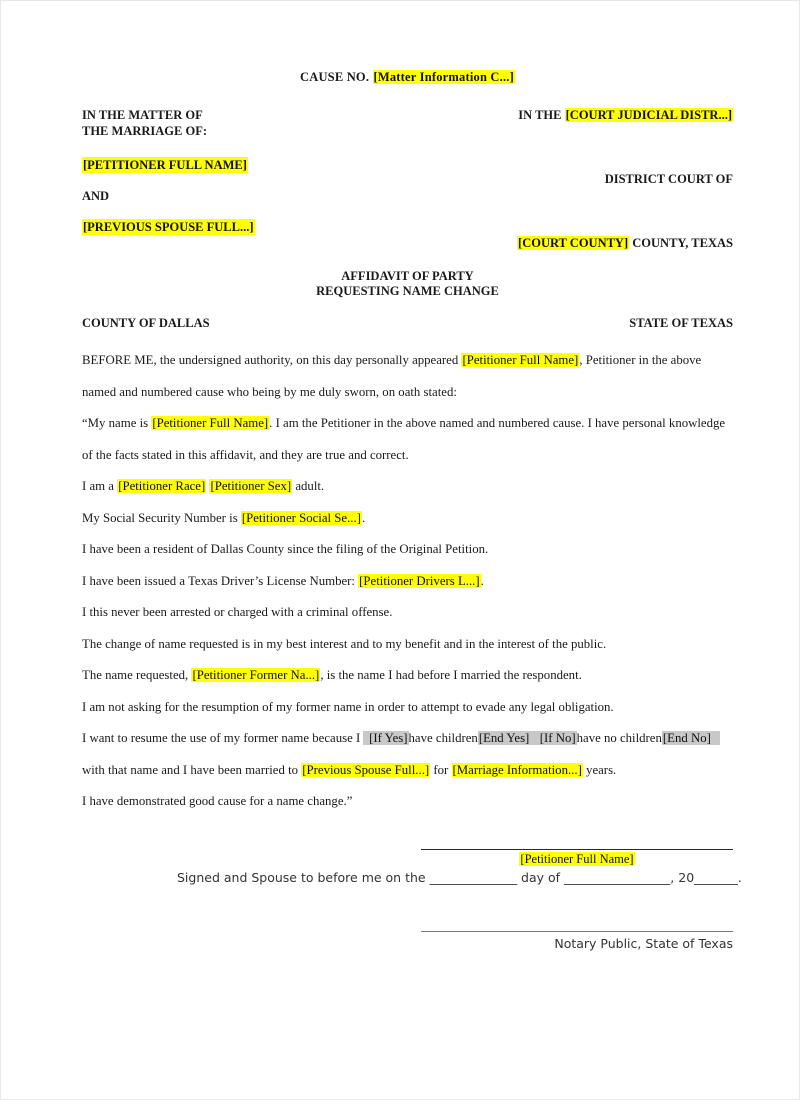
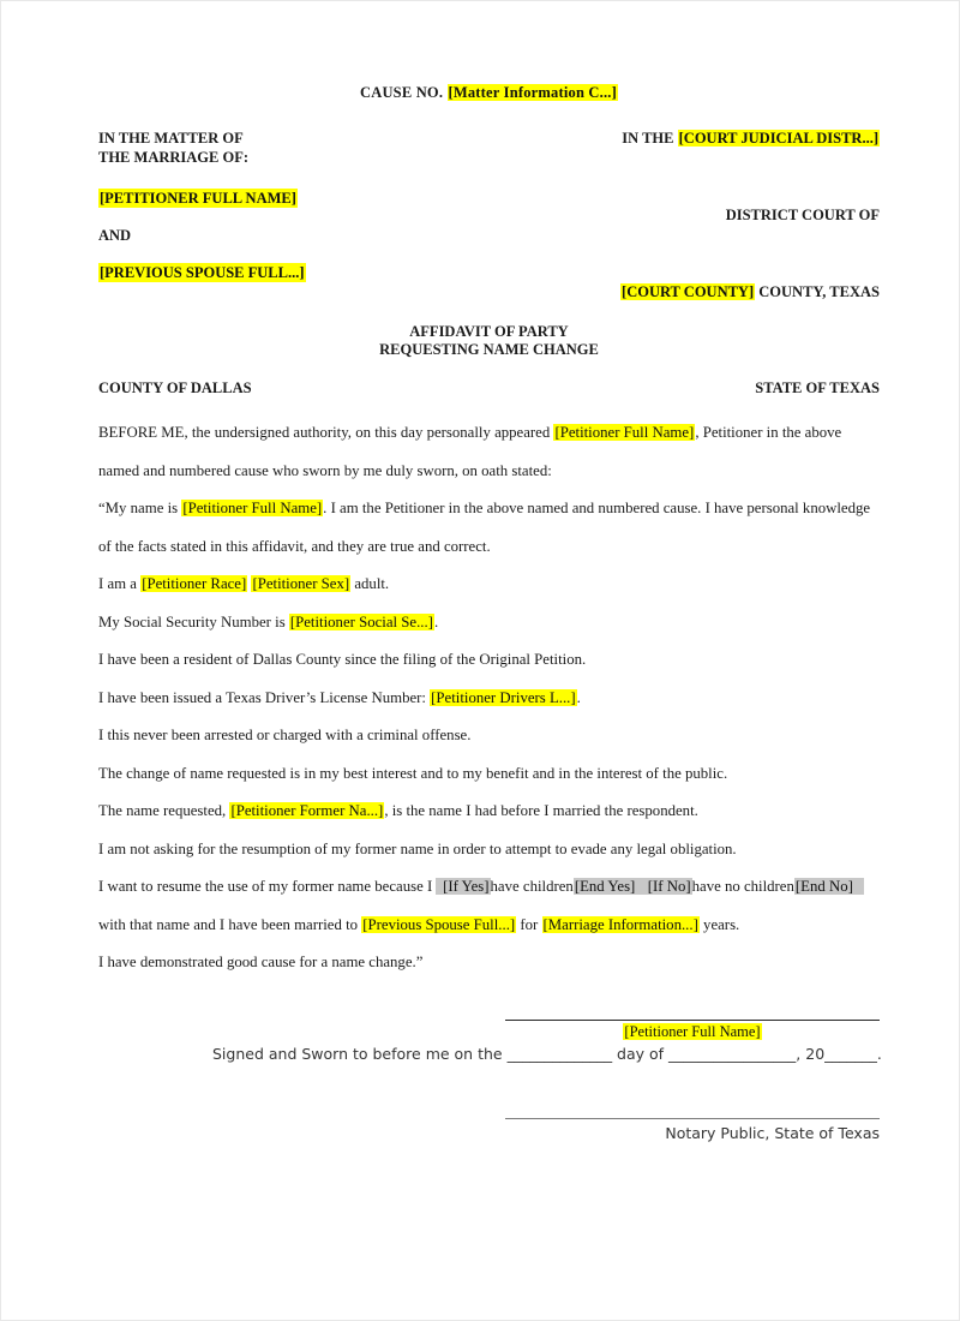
  CAUSE NO. [Matter Information C...]
  IN THE MATTER OF
  IN THE [COURT JUDICIAL DISTR...]
  THE MARRIAGE OF:
  [PETITIONER FULL NAME]
  DISTRICT COURT OF
  AND
  [PREVIOUS SPOUSE FULL...]
  [COURT COUNTY] COUNTY, TEXAS
  AFFIDAVIT OF PARTY
  REQUESTING NAME CHANGE
  COUNTY OF DALLAS
  STATE OF TEXAS
- BEFORE ME, the undersigned authority, on this day personally appeared [Petitioner Full Name], Petitioner in the above named and numbered cause who being by me duly sworn, on oath stated:
+ BEFORE ME, the undersigned authority, on this day personally appeared [Petitioner Full Name], Petitioner in the above named and numbered cause who sworn by me duly sworn, on oath stated:
  “My name is [Petitioner Full Name]. I am the Petitioner in the above named and numbered cause. I have personal knowledge of the facts stated in this affidavit, and they are true and correct.
  I am a [Petitioner Race] [Petitioner Sex] adult.
  My Social Security Number is [Petitioner Social Se...].
  I have been a resident of Dallas County since the filing of the Original Petition.
  I have been issued a Texas Driver’s License Number: [Petitioner Drivers L...].
  I this never been arrested or charged with a criminal offense.
  The change of name requested is in my best interest and to my benefit and in the interest of the public.
  The name requested, [Petitioner Former Na...], is the name I had before I married the respondent.
  I am not asking for the resumption of my former name in order to attempt to evade any legal obligation.
  I want to resume the use of my former name because I [If Yes]have children[End Yes] [If No]have no children[End No] with that name and I have been married to [Previous Spouse Full...] for [Marriage Information...] years.
  I have demonstrated good cause for a name change.”
  [Petitioner Full Name]
- Signed and Spouse to before me on the ______________ day of _________________, 20_______.
+ Signed and Sworn to before me on the ______________ day of _________________, 20_______.
  Notary Public, State of Texas
